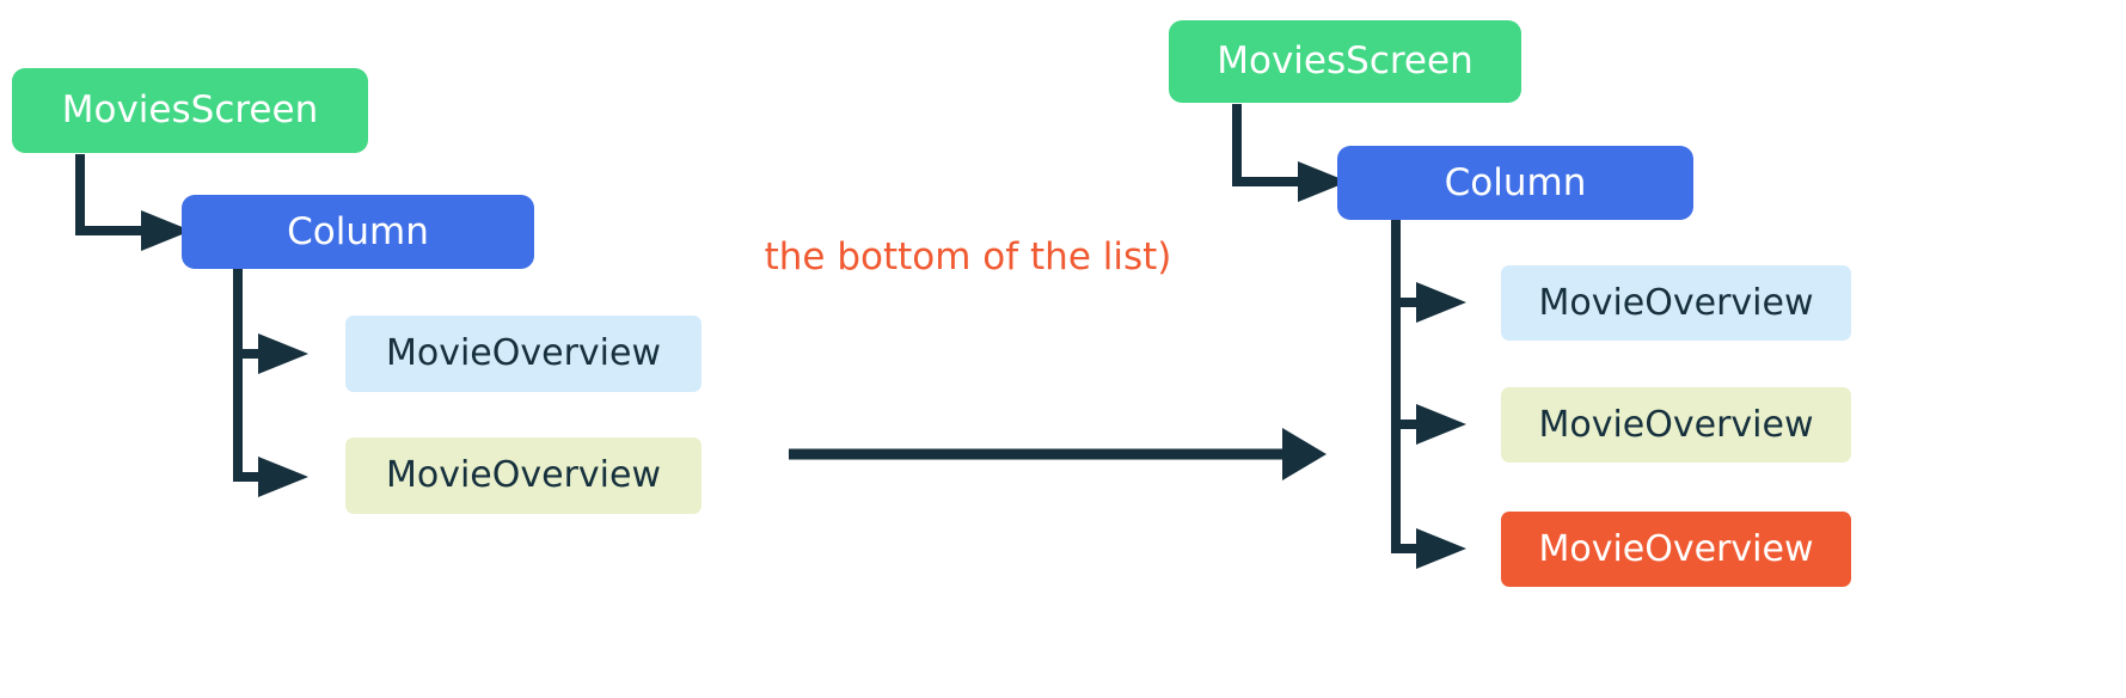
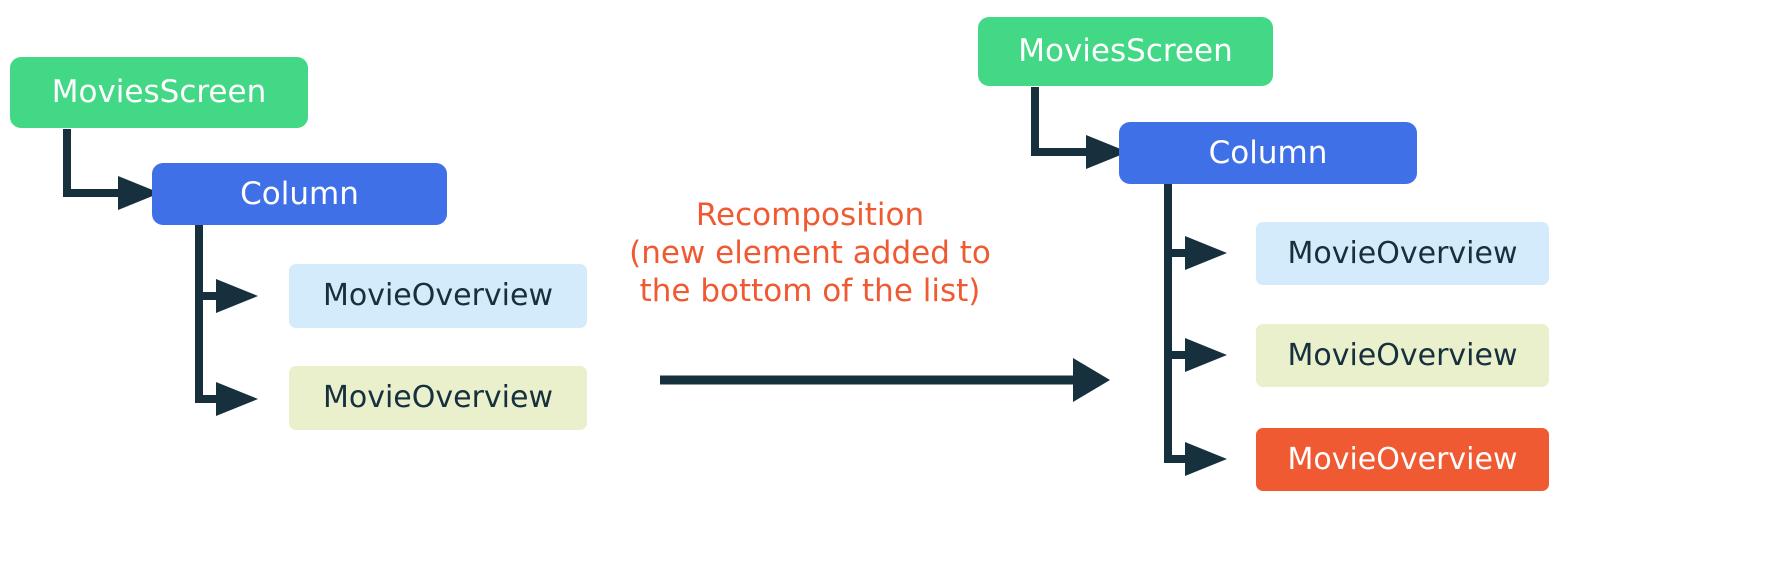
  MoviesScreen
  Column
  MovieOverview
  MovieOverview
+ Recomposition
+ (new element added to
  the bottom of the list)
  MoviesScreen
  Column
  MovieOverview
  MovieOverview
  MovieOverview
